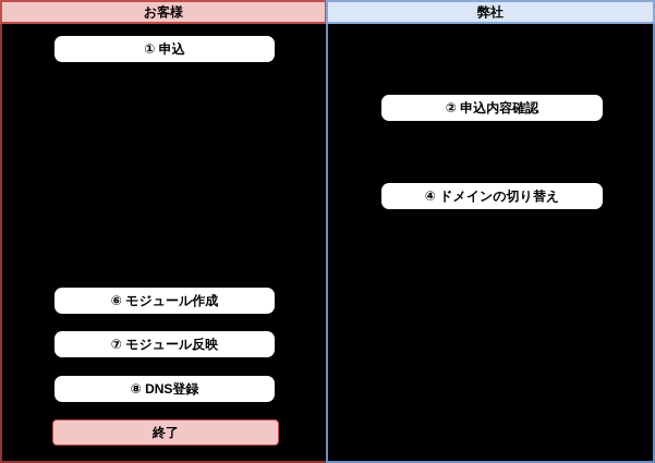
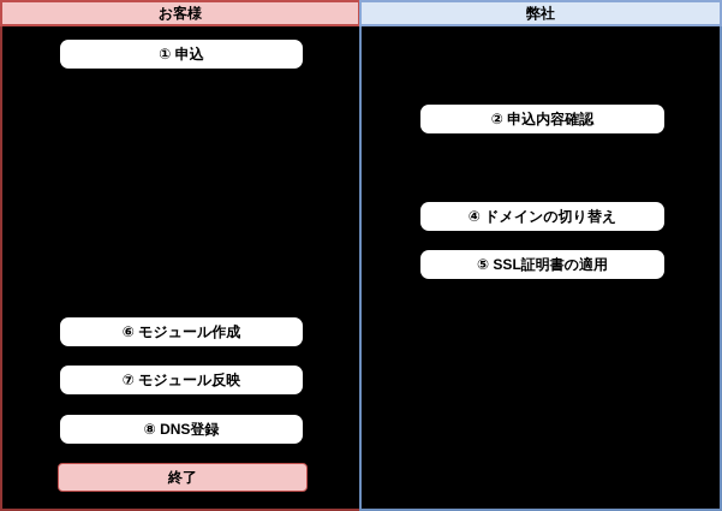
  お客様
  弊社
  ① 申込
  ② 申込内容確認
  ④ ドメインの切り替え
+ ⑤ SSL証明書の適用
  ⑥ モジュール作成
  ⑦ モジュール反映
  ⑧ DNS登録
  終了
